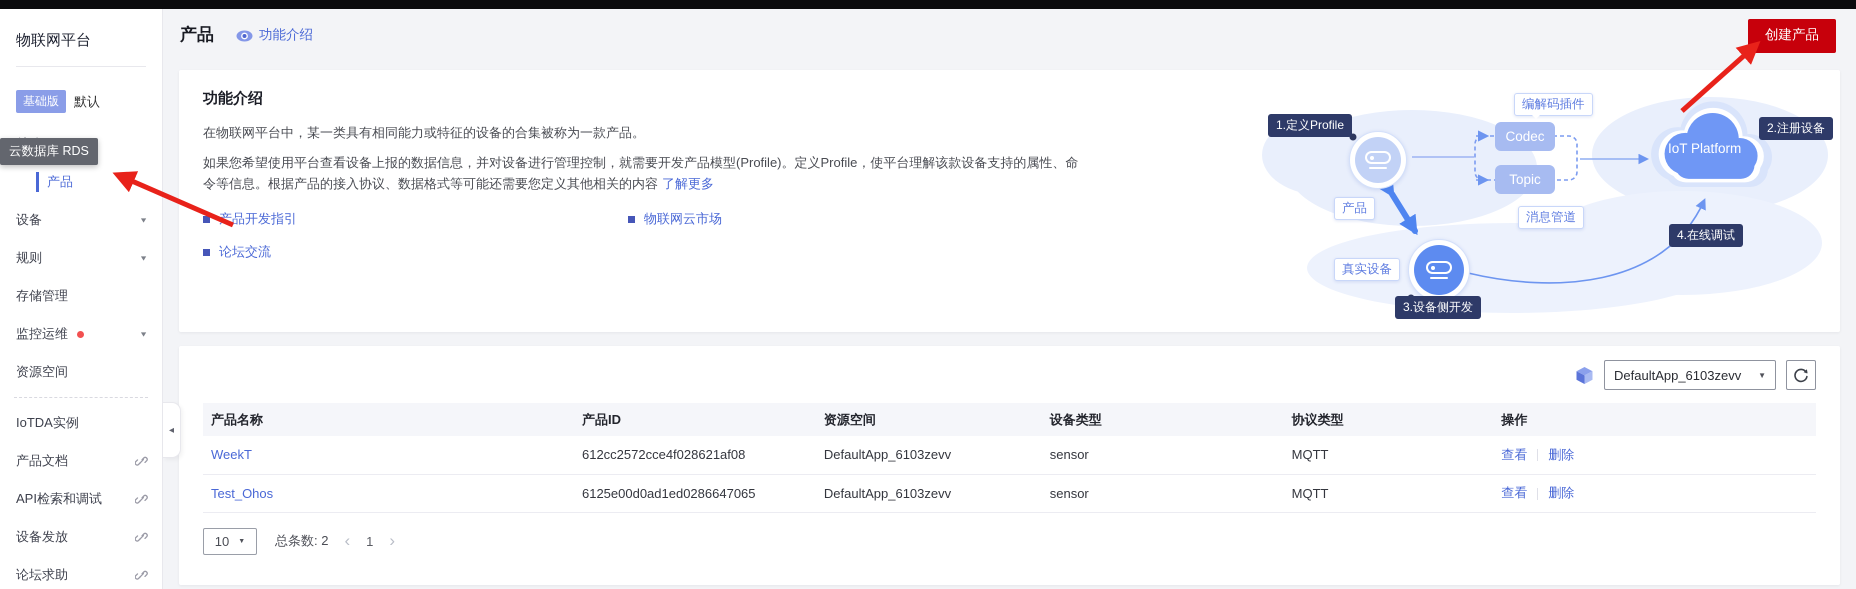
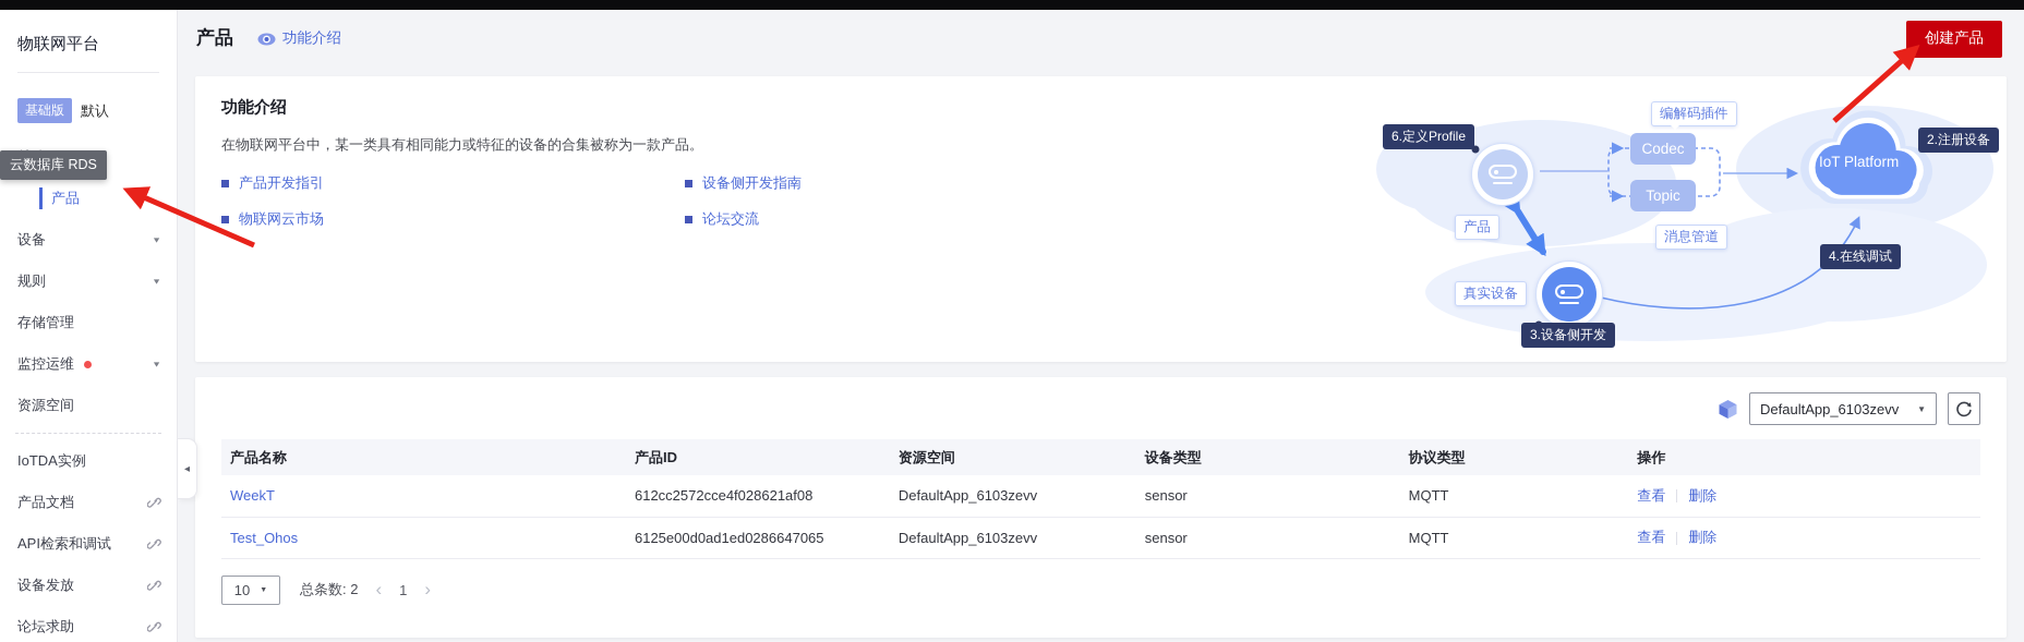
  物联网平台
  基础版
  默认
  产品
  设备
  ▼
  规则
  ▼
  存储管理
  监控运维
  ▼
  资源空间
  IoTDA实例
  产品文档
  API检索和调试
  设备发放
  论坛求助
  云数据库 RDS
  ◂
  产品
  功能介绍
  创建产品
  功能介绍
  在物联网平台中，某一类具有相同能力或特征的设备的合集被称为一款产品。
- 如果您希望使用平台查看设备上报的数据信息，并对设备进行管理控制，就需要开发产品模型(Profile)。定义Profile，使平台理解该款设备支持的属性、命令等信息。根据产品的接入协议、数据格式等可能还需要您定义其他相关的内容 了解更多
  产品开发指引
+ 设备侧开发指南
  物联网云市场
  论坛交流
- 1.定义Profile
+ 6.定义Profile
  产品
  编解码插件
  Codec
  Topic
  消息管道
  IoT Platform
  2.注册设备
  4.在线调试
  真实设备
  3.设备侧开发
  DefaultApp_6103zevv
  ▼
  产品名称	产品ID	资源空间	设备类型	协议类型	操作
  WeekT	612cc2572cce4f028621af08	DefaultApp_6103zevv	sensor	MQTT	查看 删除
  Test_Ohos	6125e00d0ad1ed0286647065	DefaultApp_6103zevv	sensor	MQTT	查看 删除
  10
  总条数: 2
  ‹
  1
  ›
